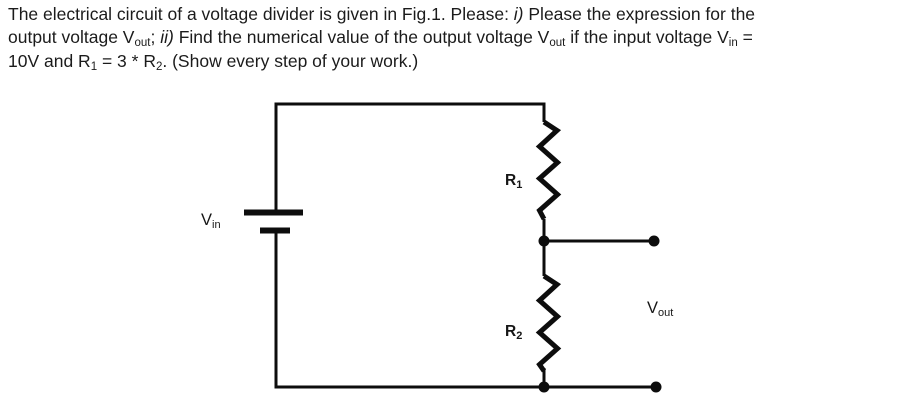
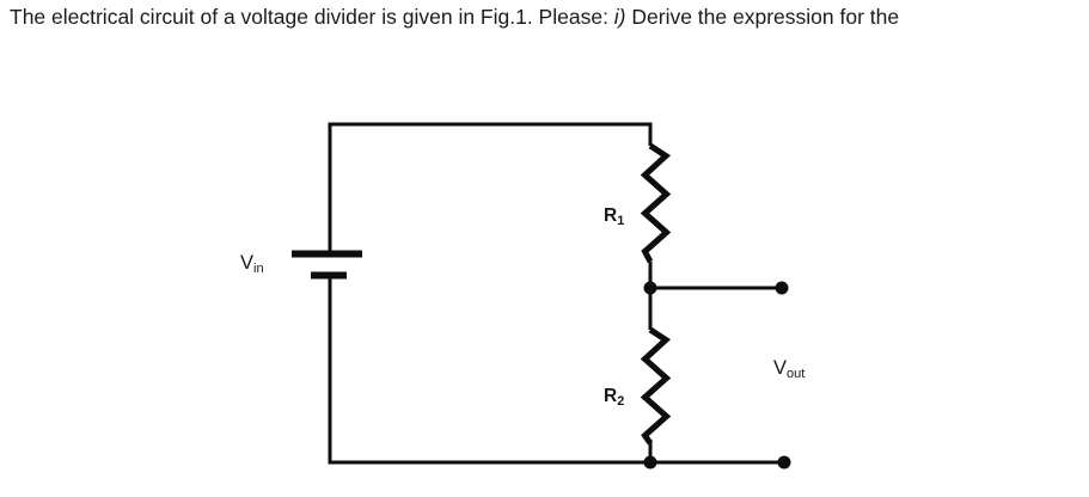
- The electrical circuit of a voltage divider is given in Fig.1. Please: i) Please the expression for the
+ The electrical circuit of a voltage divider is given in Fig.1. Please: i) Derive the expression for the
- output voltage Vout; ii) Find the numerical value of the output voltage Vout if the input voltage Vin =
- 10V and R1 = 3 * R2. (Show every step of your work.)
  Vin
  R1
  R2
  Vout
